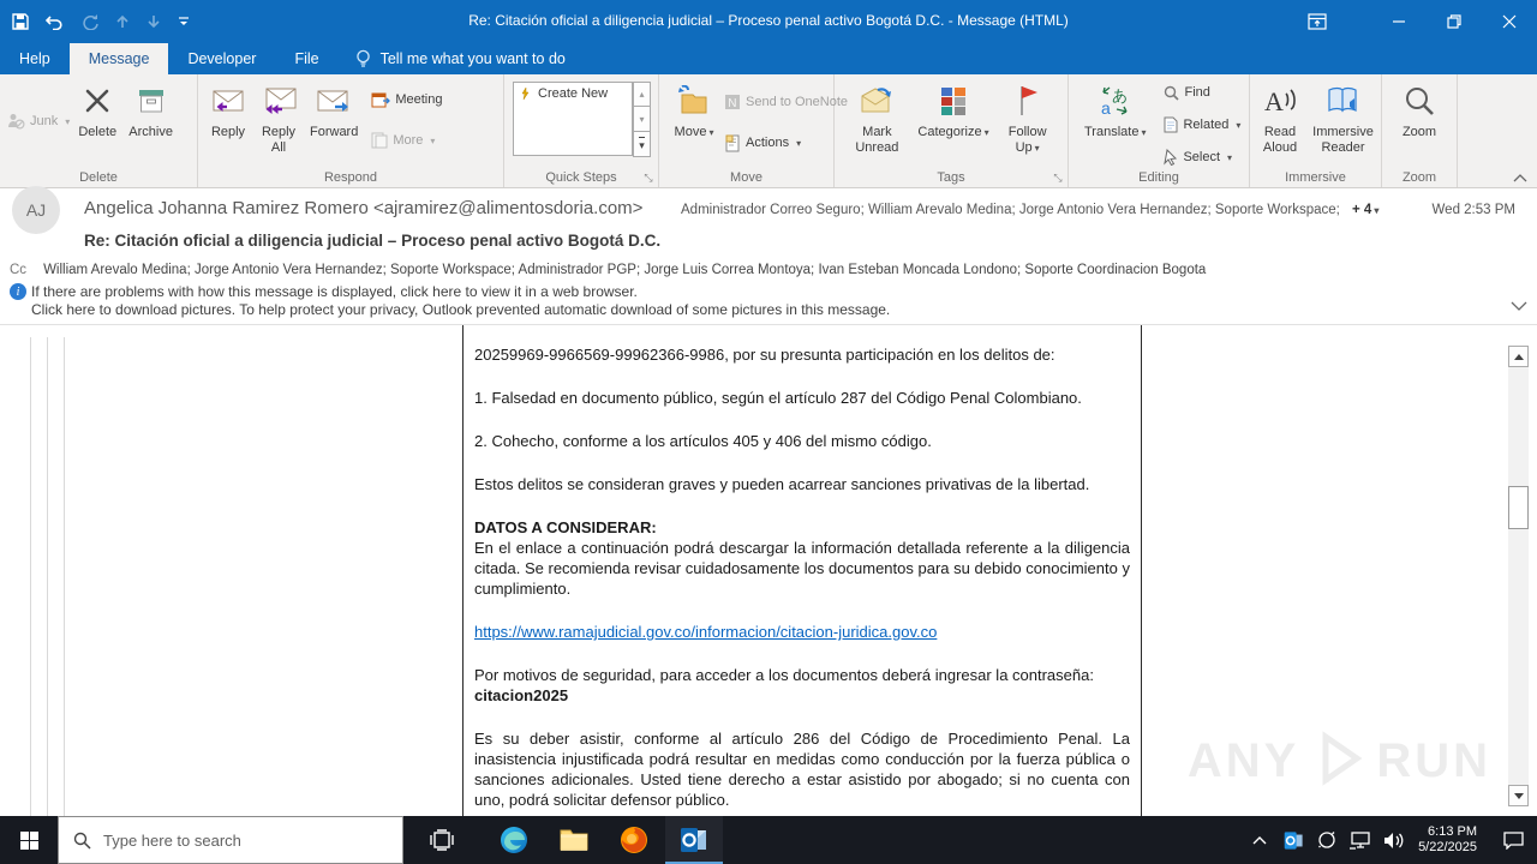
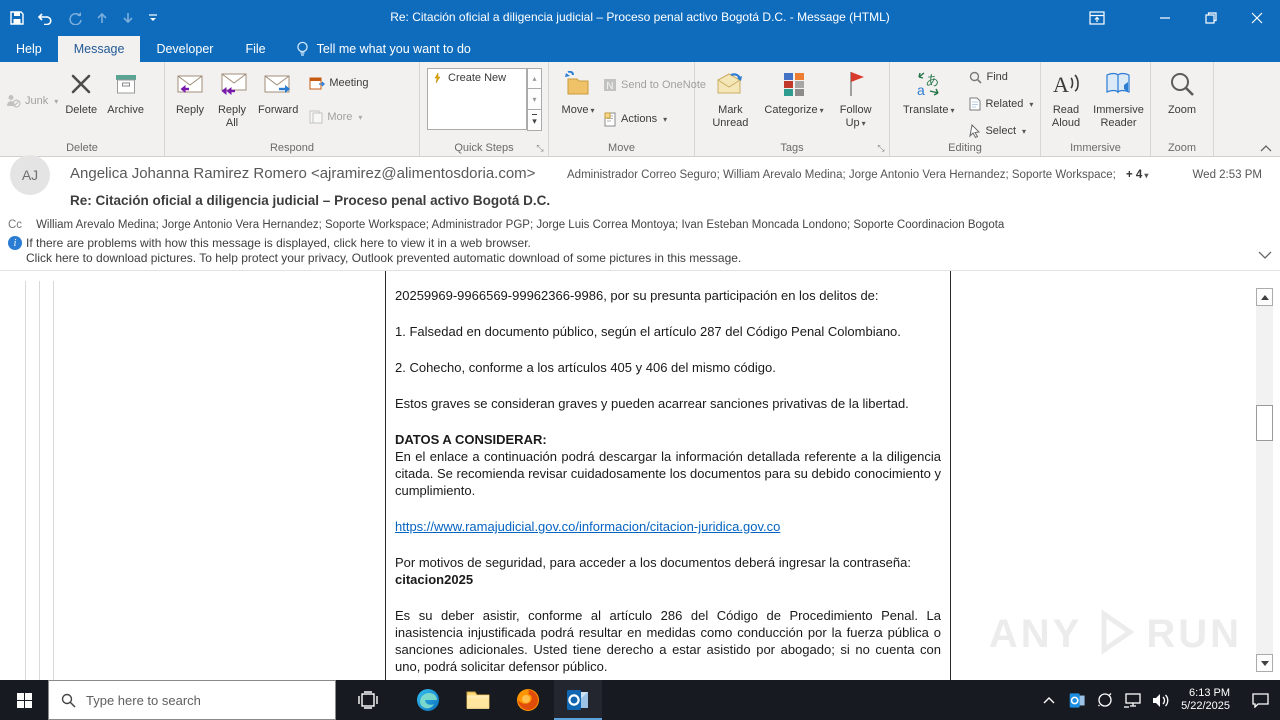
  Re: Citación oficial a diligencia judicial – Proceso penal activo Bogotá D.C. - Message (HTML)
  Help
  Message
  Developer
  File
  Tell me what you want to do
  Junk
  Delete
  Archive
  Delete
  Reply
  Reply
  All
  Forward
  Meeting
  More
  Respond
  Create New
  Quick Steps
  Move
  N
  Send to OneNote
  Actions
  Move
  Mark
  Unread
  Categorize
  Follow
  Up
  Tags
  あ
  a
  Translate
  Find
  Related
  Select
  Editing
  A
  Read
  Aloud
  Immersive
  Reader
  Immersive
  Zoom
  Zoom
  AJ
  Angelica Johanna Ramirez Romero <ajramirez@alimentosdoria.com>
  Administrador Correo Seguro; William Arevalo Medina; Jorge Antonio Vera Hernandez; Soporte Workspace;
  + 4
  Wed 2:53 PM
  Re: Citación oficial a diligencia judicial – Proceso penal activo Bogotá D.C.
  Cc William Arevalo Medina; Jorge Antonio Vera Hernandez; Soporte Workspace; Administrador PGP; Jorge Luis Correa Montoya; Ivan Esteban Moncada Londono; Soporte Coordinacion Bogota
  i
  If there are problems with how this message is displayed, click here to view it in a web browser.
  Click here to download pictures. To help protect your privacy, Outlook prevented automatic download of some pictures in this message.
  20259969-9966569-99962366-9986, por su presunta participación en los delitos de:
  1. Falsedad en documento público, según el artículo 287 del Código Penal Colombiano.
  2. Cohecho, conforme a los artículos 405 y 406 del mismo código.
- Estos delitos se consideran graves y pueden acarrear sanciones privativas de la libertad.
+ Estos graves se consideran graves y pueden acarrear sanciones privativas de la libertad.
  DATOS A CONSIDERAR:
  En el enlace a continuación podrá descargar la información detallada referente a la diligencia citada. Se recomienda revisar cuidadosamente los documentos para su debido conocimiento y cumplimiento.
  https://www.ramajudicial.gov.co/informacion/citacion-juridica.gov.co
  Por motivos de seguridad, para acceder a los documentos deberá ingresar la contraseña:
  citacion2025
  Es su deber asistir, conforme al artículo 286 del Código de Procedimiento Penal. La inasistencia injustificada podrá resultar en medidas como conducción por la fuerza pública o sanciones adicionales. Usted tiene derecho a estar asistido por abogado; si no cuenta con uno, podrá solicitar defensor público.
  Type here to search
  6:13 PM
  5/22/2025
